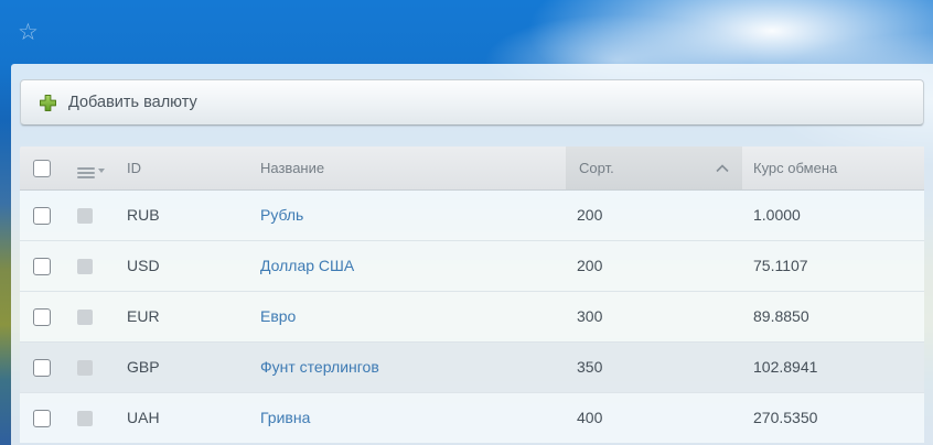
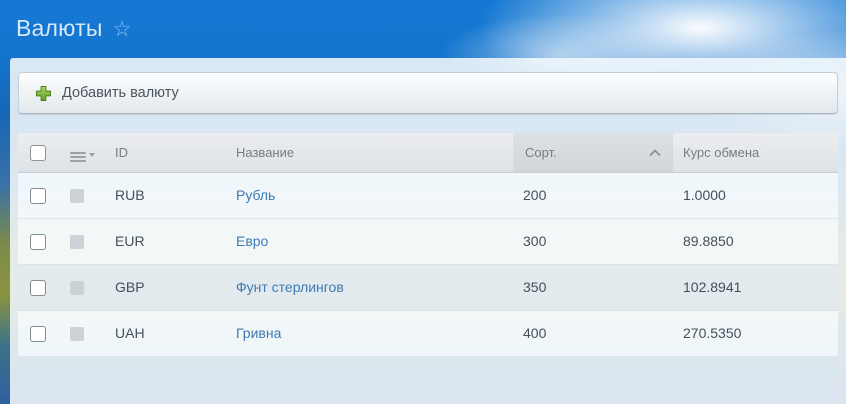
+ Валюты
  ☆
  Добавить валюту
  		ID	Название	Сорт.	Курс обмена
  		RUB	Рубль	200	1.0000
- 		USD	Доллар США	200	75.1107
  		EUR	Евро	300	89.8850
  		GBP	Фунт стерлингов	350	102.8941
  		UAH	Гривна	400	270.5350
